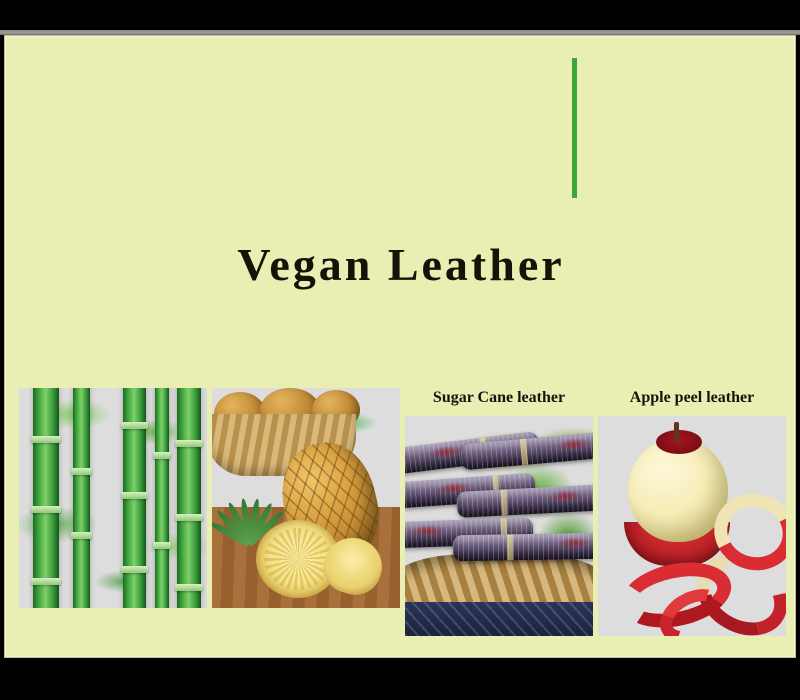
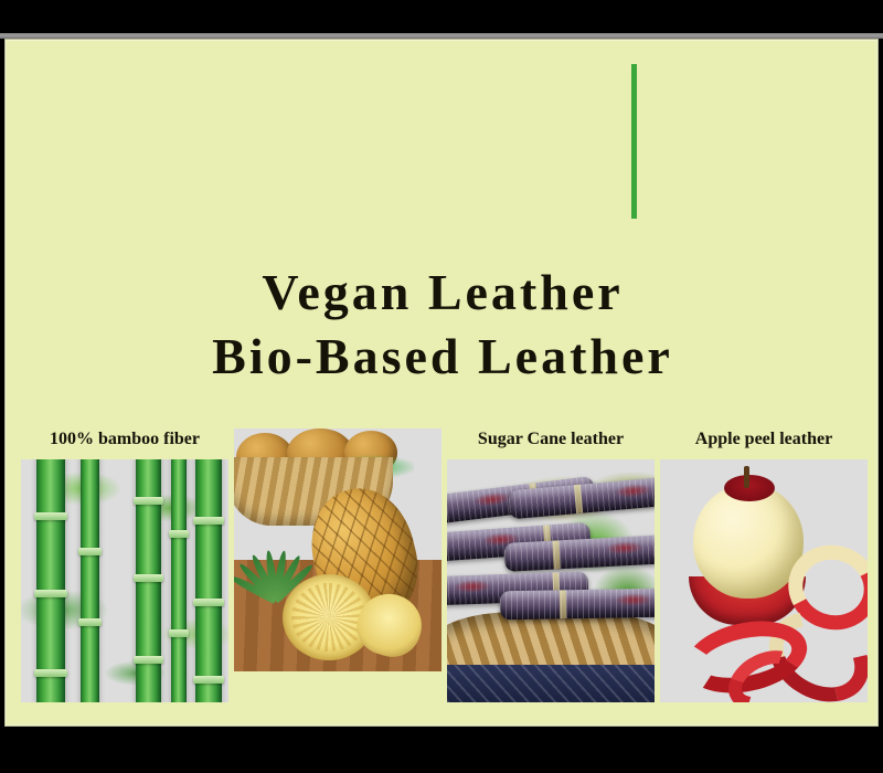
  Vegan Leather
+ Bio-Based Leather
+ 100% bamboo fiber
  Sugar Cane leather
  Apple peel leather
